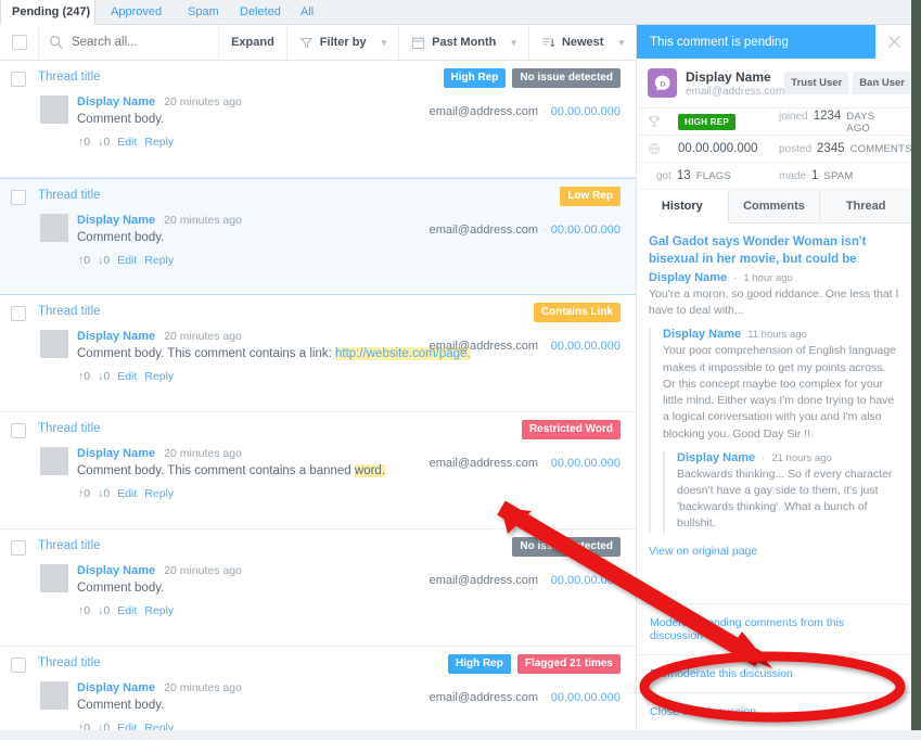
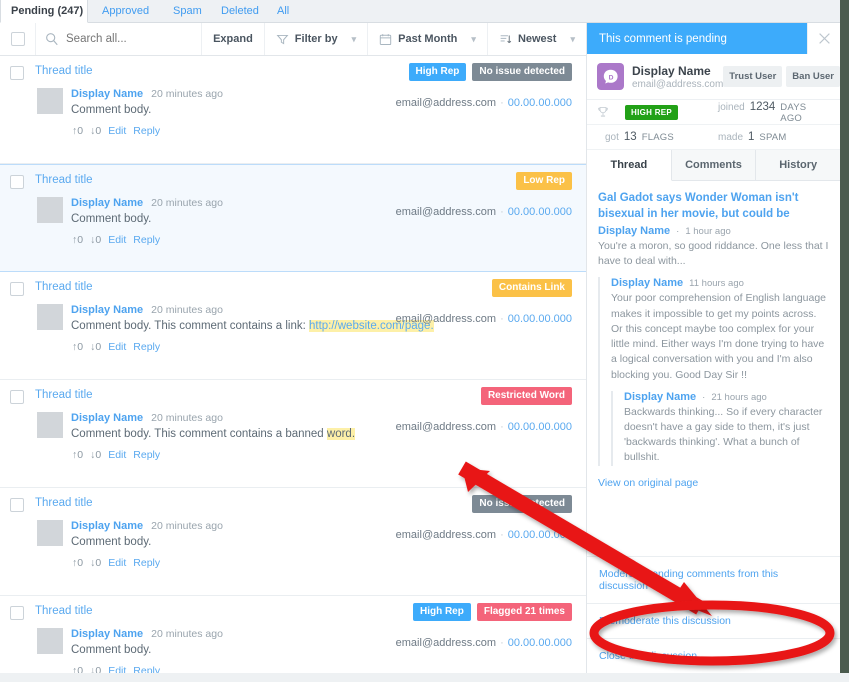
  Pending (247)
  Approved
  Spam
  Deleted
  All
  Search all...
  Expand
  Filter by
  ▾
  Past Month
  ▾
  Newest
  ▾
  High Rep
  No issue detected
  email@address.com · 00.00.00.000
  Thread title
  Display Name
  20 minutes ago
  Comment body.
  ↑0
  ↓0
  Edit
  Reply
  Low Rep
  email@address.com 00.00.00.000
  Thread title
  Display Name
  20 minutes ago
  Comment body.
  ↑0
  ↓0
  Edit
  Reply
  Contains Link
  email@address.com · 00.00.00.000
  Thread title
  Display Name
  20 minutes ago
  Comment body. This comment contains a link: http://website.com/page.
  ↑0
  ↓0
  Edit
  Reply
  Restricted Word
  email@address.com · 00.00.00.000
  Thread title
  Display Name
  20 minutes ago
  Comment body. This comment contains a banned word.
  ↑0
  ↓0
  Edit
  Reply
  No isstected
  email@address.com · 00.00.00.0
  Thread title
  Display Name
  20 minutes ago
  Comment body.
  ↑0
  ↓0
  Edit
  Reply
  High Rep
  Flagged 21 times
  email@address.com · 00.00.00.000
  Thread title
  Display Name
  20 minutes ago
  Comment body.
  ↑0
  ↓0
  Edit
  Reply
  This comment is pending
  Display Name
  email@address.com
  Trust User
  Ban User
  HIGH REP
  joined
  1234
  DAYS AGO
- 00.00.000.000
- posted
- 2345
- COMMENTS
  got
  13
  FLAGS
  made
  1
  SPAM
- History
+ Thread
  Comments
- Thread
+ History
  Gal Gadot says Wonder Woman isn't bisexual in her movie, but could be
  Display Name
  ·
  1 hour ago
  You're a moron, so good riddance. One less that I have to deal with...
  Display Name
  11 hours ago
  Your poor comprehension of English language makes it impossible to get my points across. Or this concept maybe too complex for your little mind. Either ways I'm done trying to have a logical conversation with you and I'm also blocking you. Good Day Sir !!
  Display Name
  ·
  21 hours ago
  Backwards thinking... So if every character doesn't have a gay side to them, it's just 'backwards thinking'. What a bunch of bullshit.
  View on original page
  Modernding comments from this discussion
  moderate this discussion
